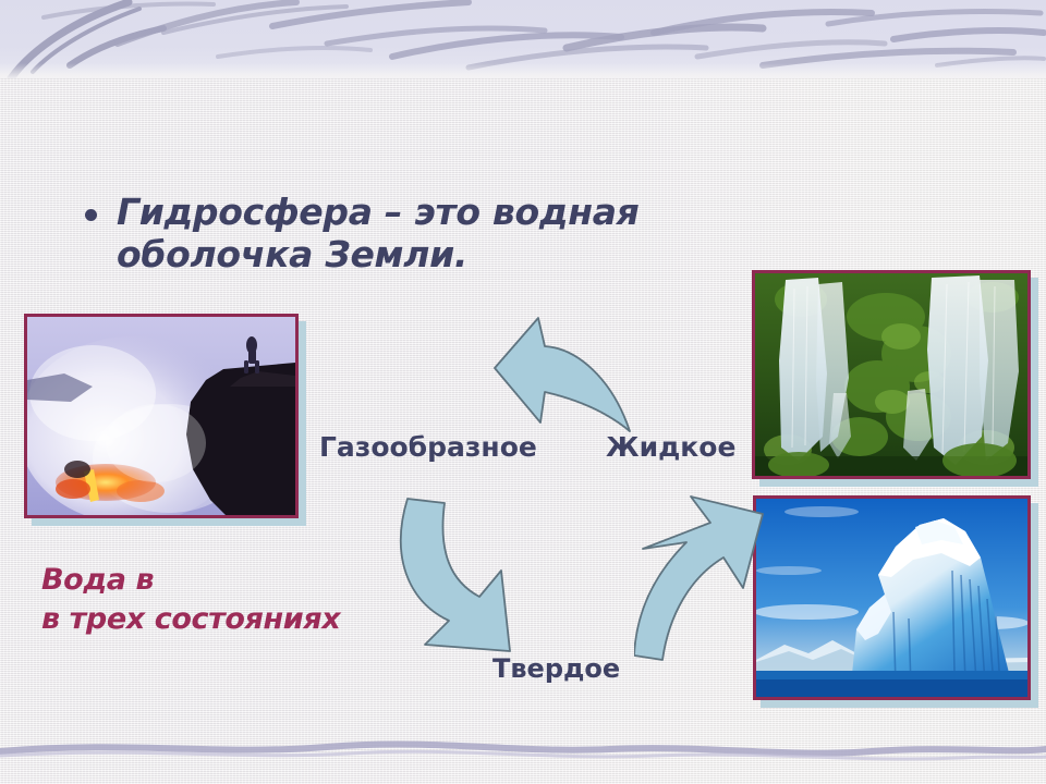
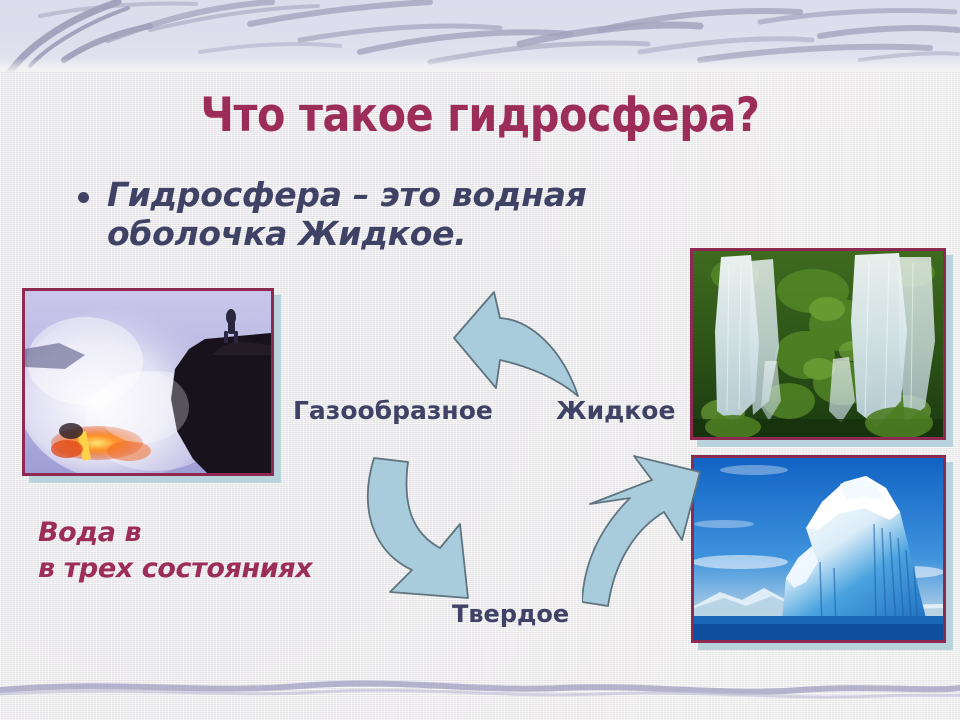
+ Что такое гидросфера?
- Гидросфера – это водная оболочка Земли.
+ Гидросфера – это водная оболочка Жидкое.
  Газообразное
  Жидкое
  Твердое
  Вода в
  в трех состояниях
